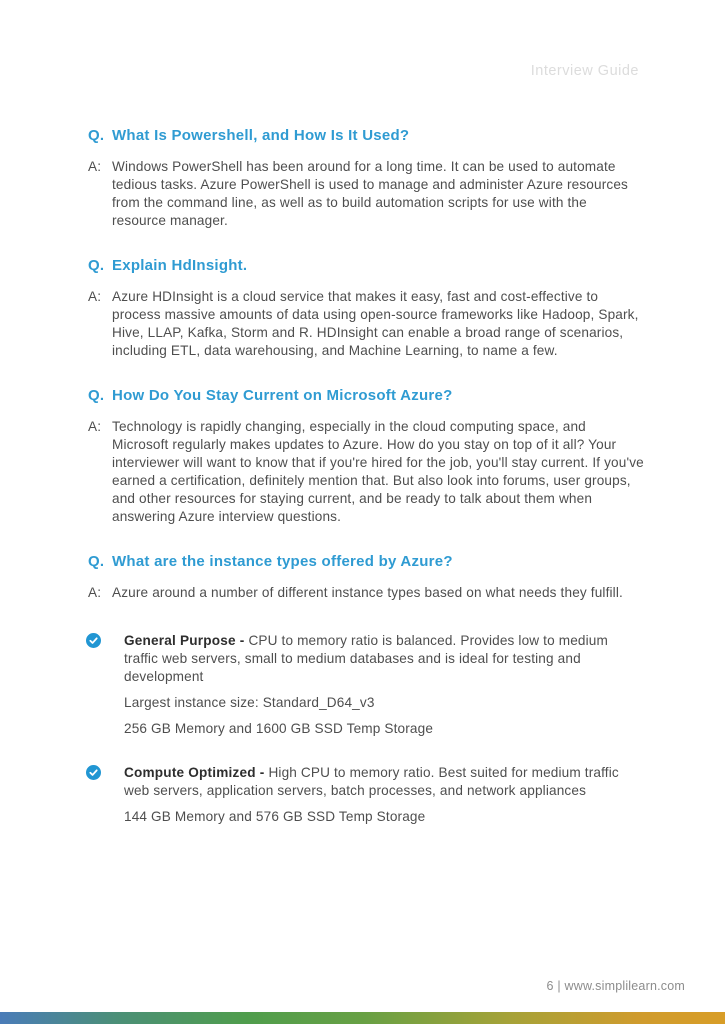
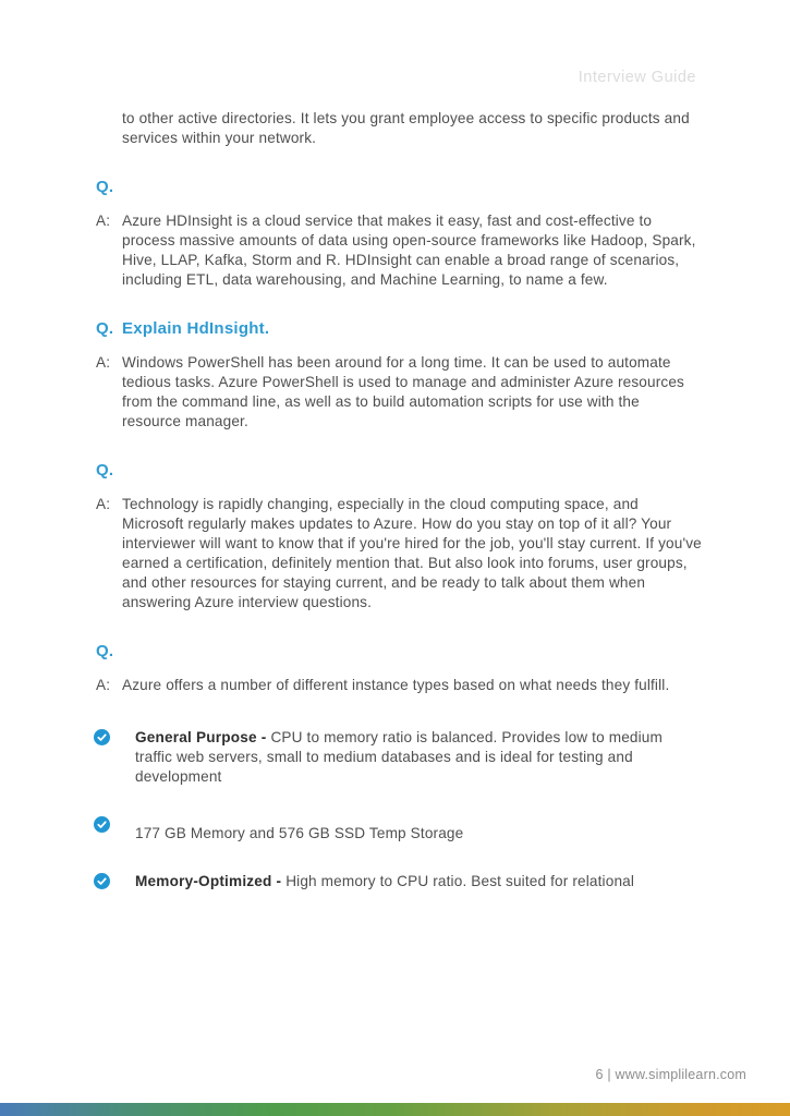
  Interview Guide
+ to other active directories. It lets you grant employee access to specific products and services within your network.
  Q.
- What Is Powershell, and How Is It Used?
  A:
- Windows PowerShell has been around for a long time. It can be used to automate tedious tasks. Azure PowerShell is used to manage and administer Azure resources from the command line, as well as to build automation scripts for use with the resource manager.
+ Azure HDInsight is a cloud service that makes it easy, fast and cost-effective to process massive amounts of data using open-source frameworks like Hadoop, Spark, Hive, LLAP, Kafka, Storm and R. HDInsight can enable a broad range of scenarios, including ETL, data warehousing, and Machine Learning, to name a few.
  Q.
  Explain HdInsight.
  A:
- Azure HDInsight is a cloud service that makes it easy, fast and cost-effective to process massive amounts of data using open-source frameworks like Hadoop, Spark, Hive, LLAP, Kafka, Storm and R. HDInsight can enable a broad range of scenarios, including ETL, data warehousing, and Machine Learning, to name a few.
+ Windows PowerShell has been around for a long time. It can be used to automate tedious tasks. Azure PowerShell is used to manage and administer Azure resources from the command line, as well as to build automation scripts for use with the resource manager.
  Q.
- How Do You Stay Current on Microsoft Azure?
  A:
  Technology is rapidly changing, especially in the cloud computing space, and Microsoft regularly makes updates to Azure. How do you stay on top of it all? Your interviewer will want to know that if you're hired for the job, you'll stay current. If you've earned a certification, definitely mention that. But also look into forums, user groups, and other resources for staying current, and be ready to talk about them when answering Azure interview questions.
  Q.
- What are the instance types offered by Azure?
  A:
- Azure around a number of different instance types based on what needs they fulfill.
+ Azure offers a number of different instance types based on what needs they fulfill.
  General Purpose - CPU to memory ratio is balanced. Provides low to medium traffic web servers, small to medium databases and is ideal for testing and development
- Largest instance size: Standard_D64_v3
- 256 GB Memory and 1600 GB SSD Temp Storage
- Compute Optimized - High CPU to memory ratio. Best suited for medium traffic web servers, application servers, batch processes, and network appliances
- 144 GB Memory and 576 GB SSD Temp Storage
+ 177 GB Memory and 576 GB SSD Temp Storage
+ Memory-Optimized - High memory to CPU ratio. Best suited for relational
  6 | www.simplilearn.com
